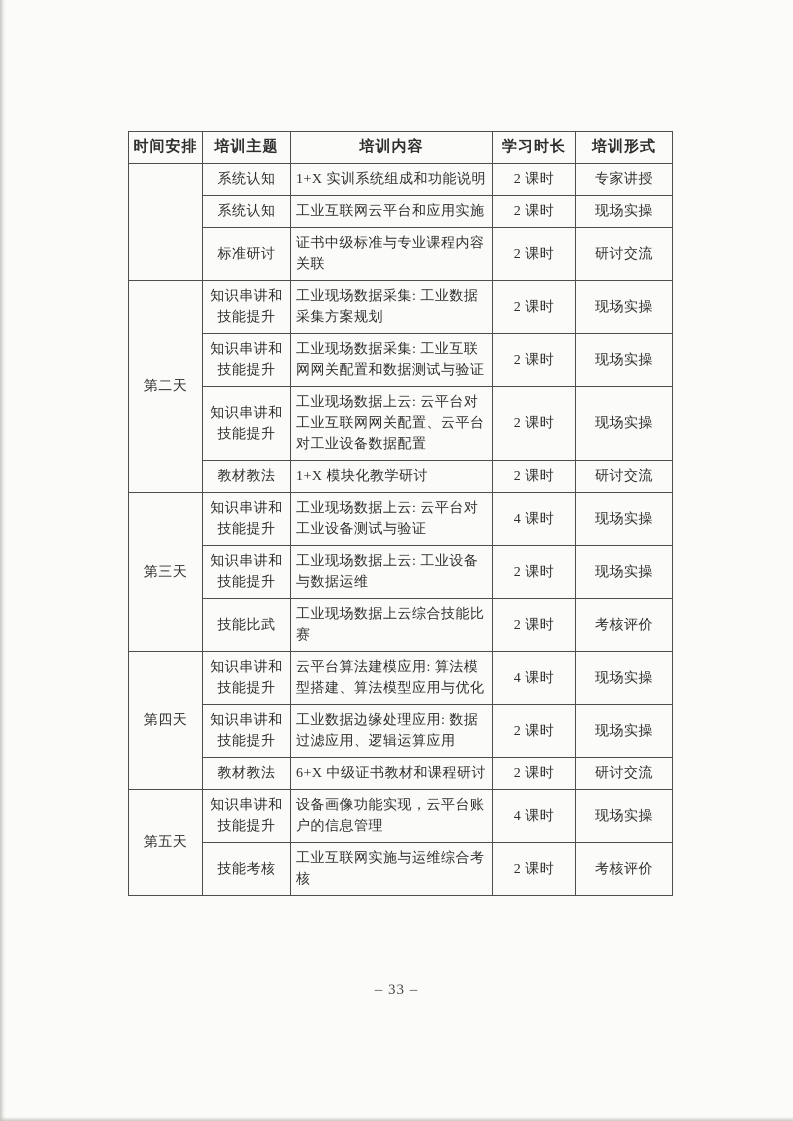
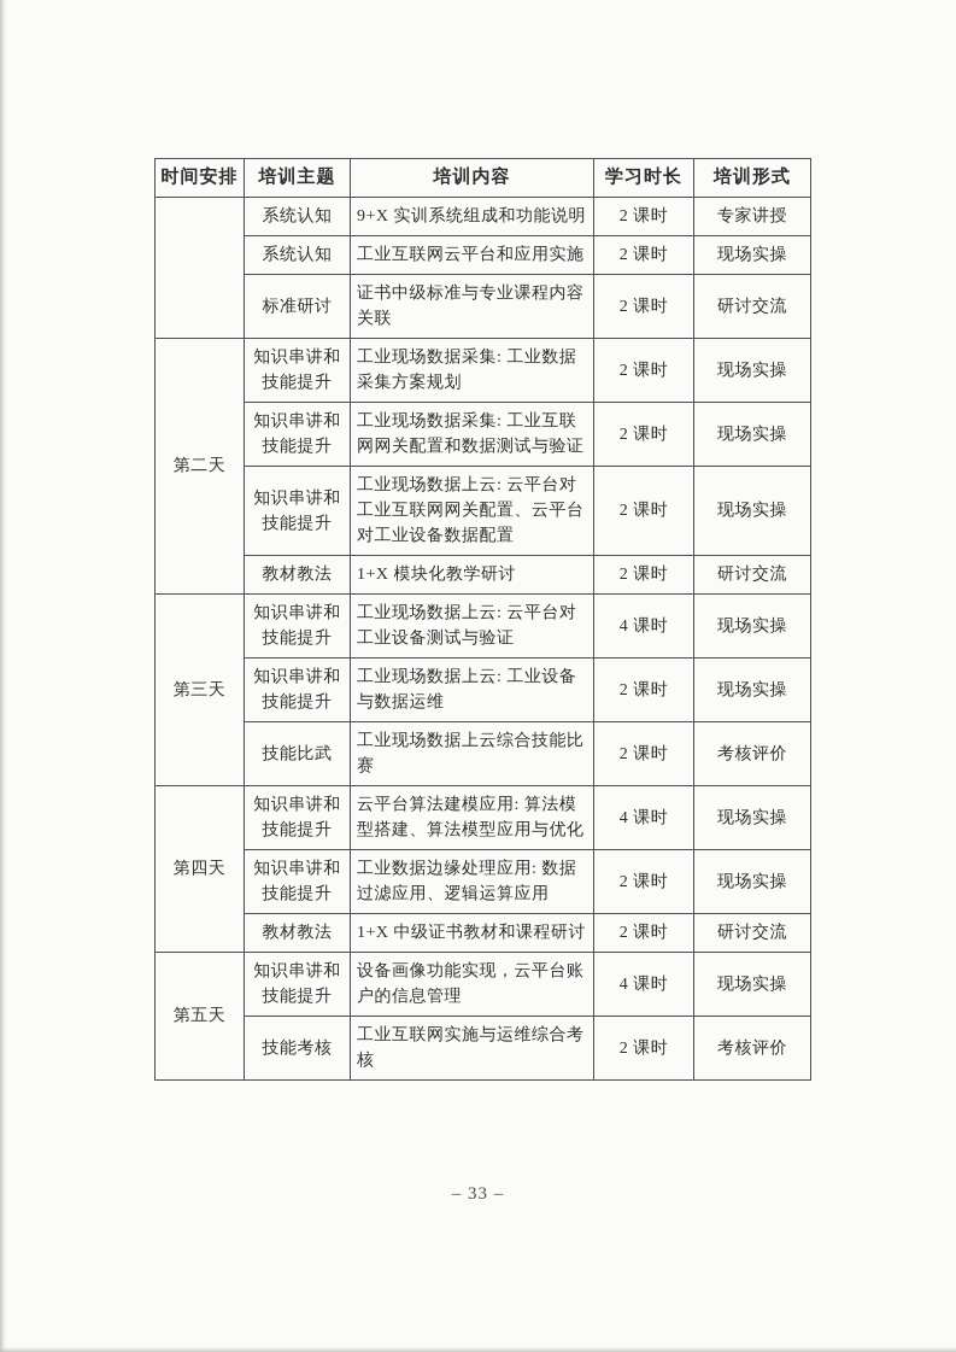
  时间安排	培训主题	培训内容	学习时长	培训形式
- 	系统认知	1+X 实训系统组成和功能说明	2 课时	专家讲授
+ 	系统认知	9+X 实训系统组成和功能说明	2 课时	专家讲授
  系统认知	工业互联网云平台和应用实施	2 课时	现场实操
  标准研讨	证书中级标准与专业课程内容关联	2 课时	研讨交流
  第二天	知识串讲和技能提升	工业现场数据采集: 工业数据采集方案规划	2 课时	现场实操
  知识串讲和技能提升	工业现场数据采集: 工业互联网网关配置和数据测试与验证	2 课时	现场实操
  知识串讲和技能提升	工业现场数据上云: 云平台对工业互联网网关配置、云平台对工业设备数据配置	2 课时	现场实操
  教材教法	1+X 模块化教学研讨	2 课时	研讨交流
  第三天	知识串讲和技能提升	工业现场数据上云: 云平台对工业设备测试与验证	4 课时	现场实操
  知识串讲和技能提升	工业现场数据上云: 工业设备与数据运维	2 课时	现场实操
  技能比武	工业现场数据上云综合技能比赛	2 课时	考核评价
  第四天	知识串讲和技能提升	云平台算法建模应用: 算法模型搭建、算法模型应用与优化	4 课时	现场实操
  知识串讲和技能提升	工业数据边缘处理应用: 数据过滤应用、逻辑运算应用	2 课时	现场实操
- 教材教法	6+X 中级证书教材和课程研讨	2 课时	研讨交流
+ 教材教法	1+X 中级证书教材和课程研讨	2 课时	研讨交流
  第五天	知识串讲和技能提升	设备画像功能实现，云平台账户的信息管理	4 课时	现场实操
  技能考核	工业互联网实施与运维综合考核	2 课时	考核评价
  – 33 –
